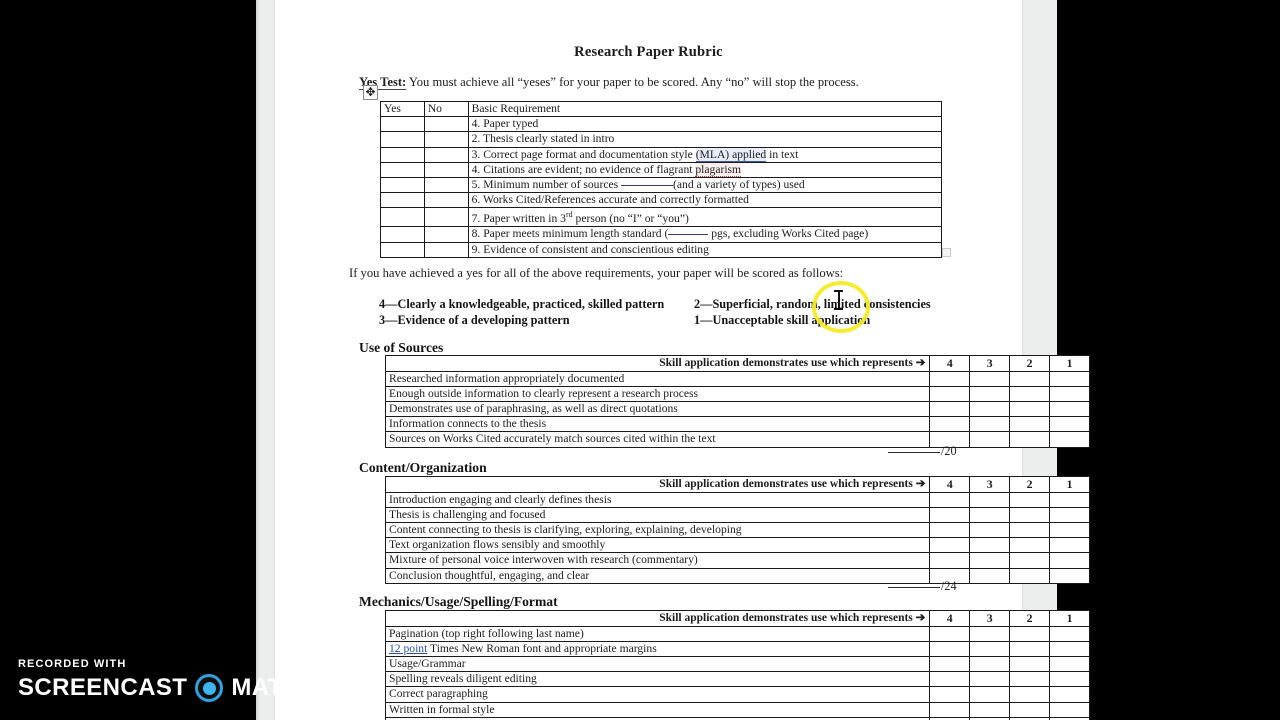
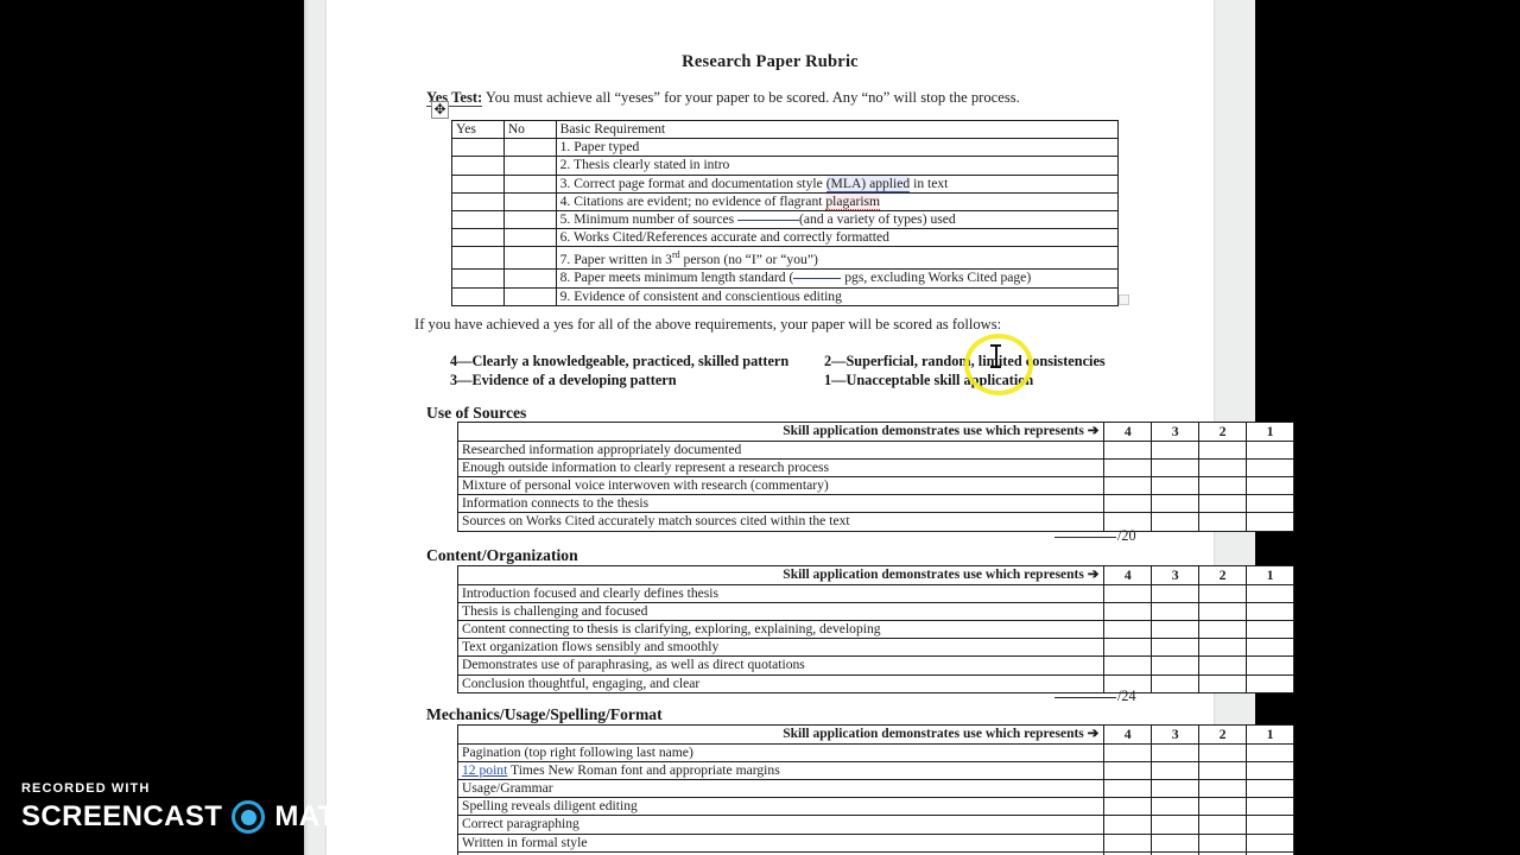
  Research Paper Rubric
  Yes Test: You must achieve all “yeses” for your paper to be scored. Any “no” will stop the process.
  ✥
  Yes	No	Basic Requirement
- 		4. Paper typed
+ 		1. Paper typed
  		2. Thesis clearly stated in intro
  		3. Correct page format and documentation style (MLA) applied in text
  		4. Citations are evident; no evidence of flagrant plagarism
  		5. Minimum number of sources (and a variety of types) used
  		6. Works Cited/References accurate and correctly formatted
  		7. Paper written in 3rd person (no “I” or “you”)
  		8. Paper meets minimum length standard ( pgs, excluding Works Cited page)
  		9. Evidence of consistent and conscientious editing
  If you have achieved a yes for all of the above requirements, your paper will be scored as follows:
  4—Clearly a knowledgeable, practiced, skilled pattern
  2—Superficial, random, lited consistencies
  3—Evidence of a developing pattern
  1—Unacceptable skill application
  Use of Sources
  Skill application demonstrates use which represents ➔	4	3	2	1
  Researched information appropriately documented
  Enough outside information to clearly represent a research process
- Demonstrates use of paraphrasing, as well as direct quotations
+ Mixture of personal voice interwoven with research (commentary)
  Information connects to the thesis
  Sources on Works Cited accurately match sources cited within the text
  /20
  Content/Organization
  Skill application demonstrates use which represents ➔	4	3	2	1
- Introduction engaging and clearly defines thesis
+ Introduction focused and clearly defines thesis
  Thesis is challenging and focused
  Content connecting to thesis is clarifying, exploring, explaining, developing
  Text organization flows sensibly and smoothly
- Mixture of personal voice interwoven with research (commentary)
+ Demonstrates use of paraphrasing, as well as direct quotations
  Conclusion thoughtful, engaging, and clear
  /24
  Mechanics/Usage/Spelling/Format
  Skill application demonstrates use which represents ➔	4	3	2	1
  Pagination (top right following last name)
  12 point Times New Roman font and appropriate margins
  Usage/Grammar
  Spelling reveals diligent editing
  Correct paragraphing
  Written in formal style
  RECORDED WITH
  SCREENCAST
  MATIC
